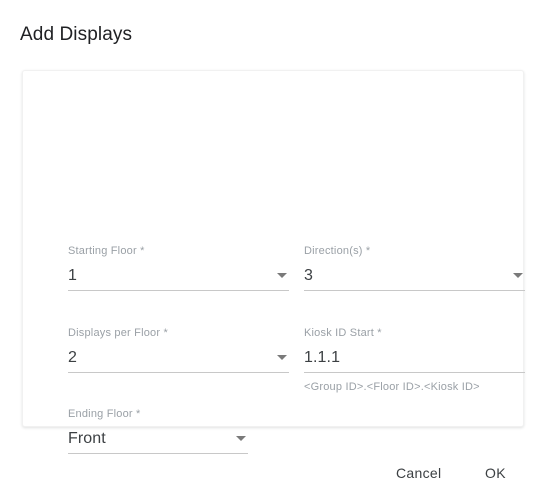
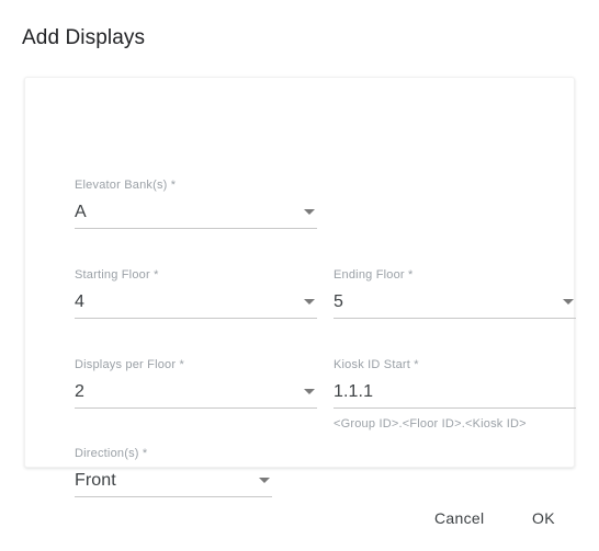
  Add Displays
+ Elevator Bank(s) *
+ A
  Starting Floor *
- 1
+ 4
- Direction(s) *
+ Ending Floor *
- 3
+ 5
  Displays per Floor *
  2
  Kiosk ID Start *
  1.1.1
  <Group ID>.<Floor ID>.<Kiosk ID>
- Ending Floor *
+ Direction(s) *
  Front
  Cancel
  OK
